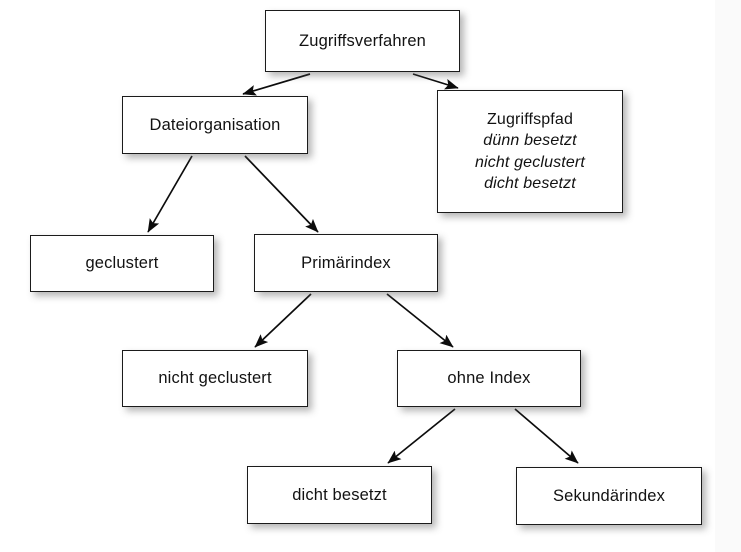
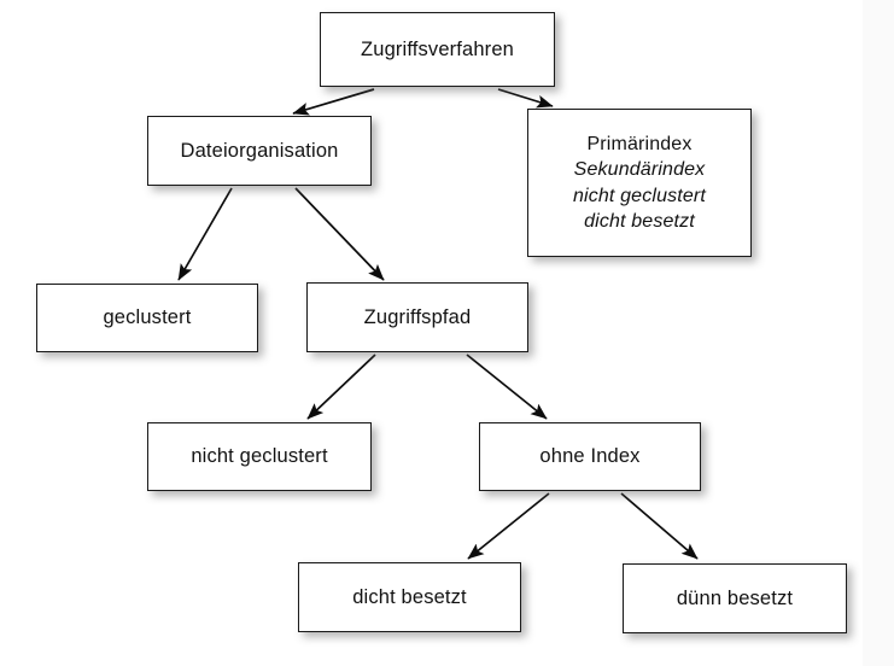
  Zugriffsverfahren
  Dateiorganisation
- Zugriffspfad
+ Primärindex
- dünn besetzt
+ Sekundärindex
  nicht geclustert
  dicht besetzt
  geclustert
- Primärindex
+ Zugriffspfad
  nicht geclustert
  ohne Index
  dicht besetzt
- Sekundärindex
+ dünn besetzt
